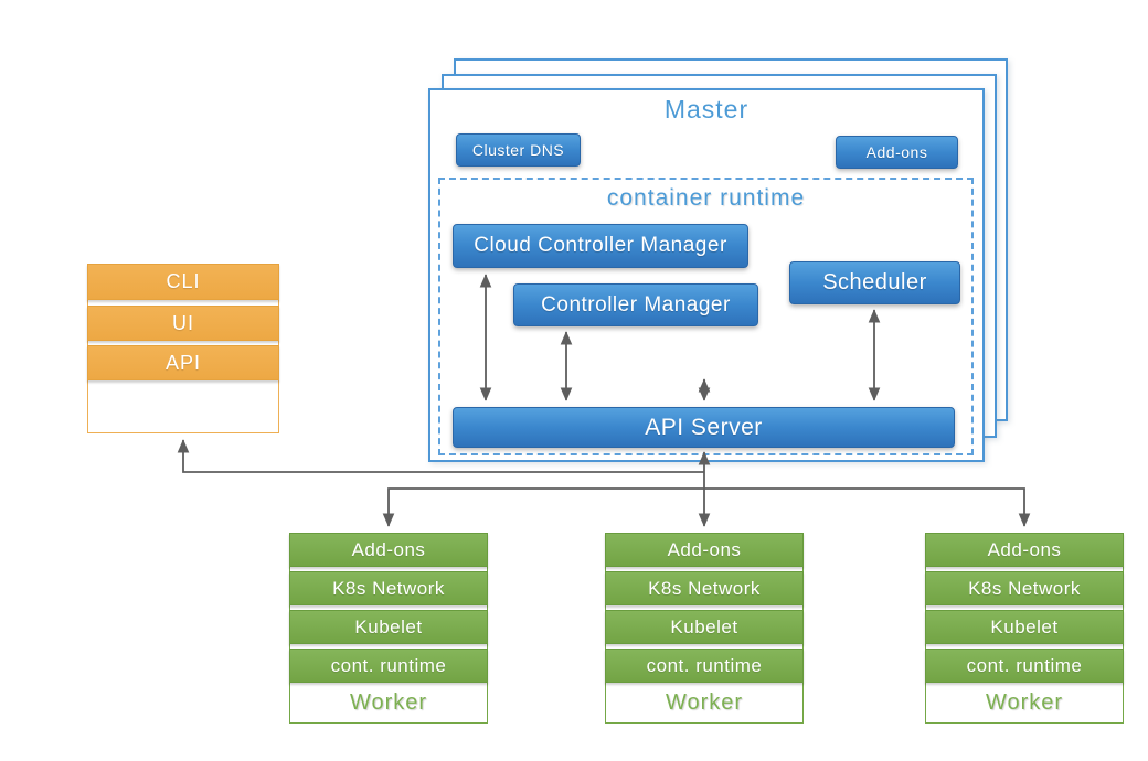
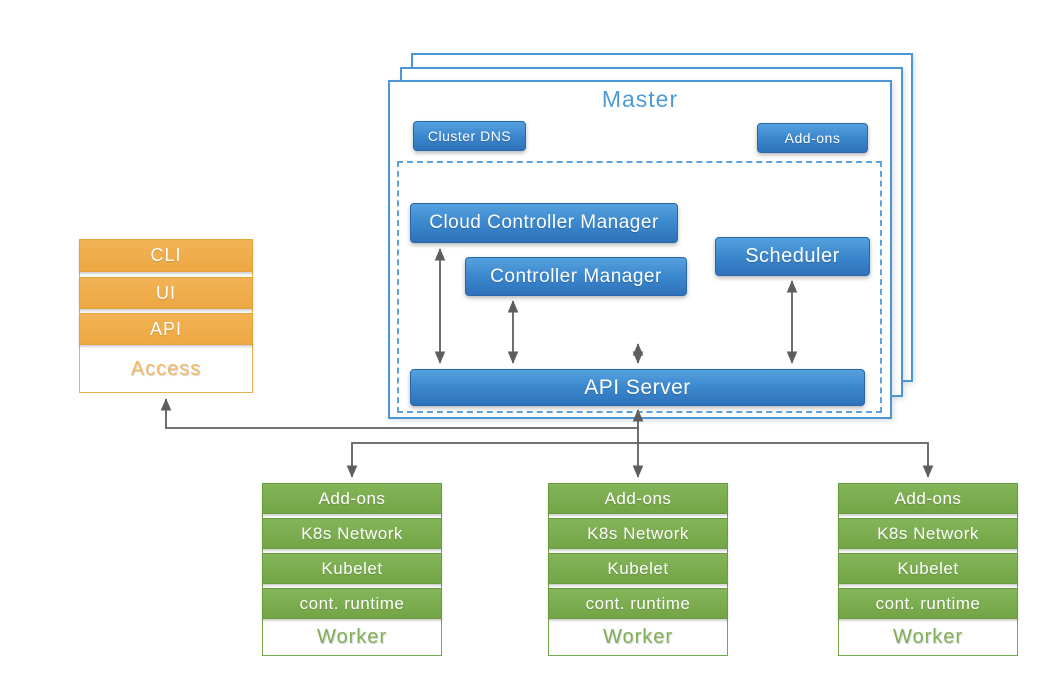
  Master
  Cluster DNS
  Add-ons
- container runtime
  Cloud Controller Manager
  Controller Manager
  Scheduler
  API Server
  CLI
  UI
  API
+ Access
  Add-ons
  K8s Network
  Kubelet
  cont. runtime
  Worker
  Add-ons
  K8s Network
  Kubelet
  cont. runtime
  Worker
  Add-ons
  K8s Network
  Kubelet
  cont. runtime
  Worker
